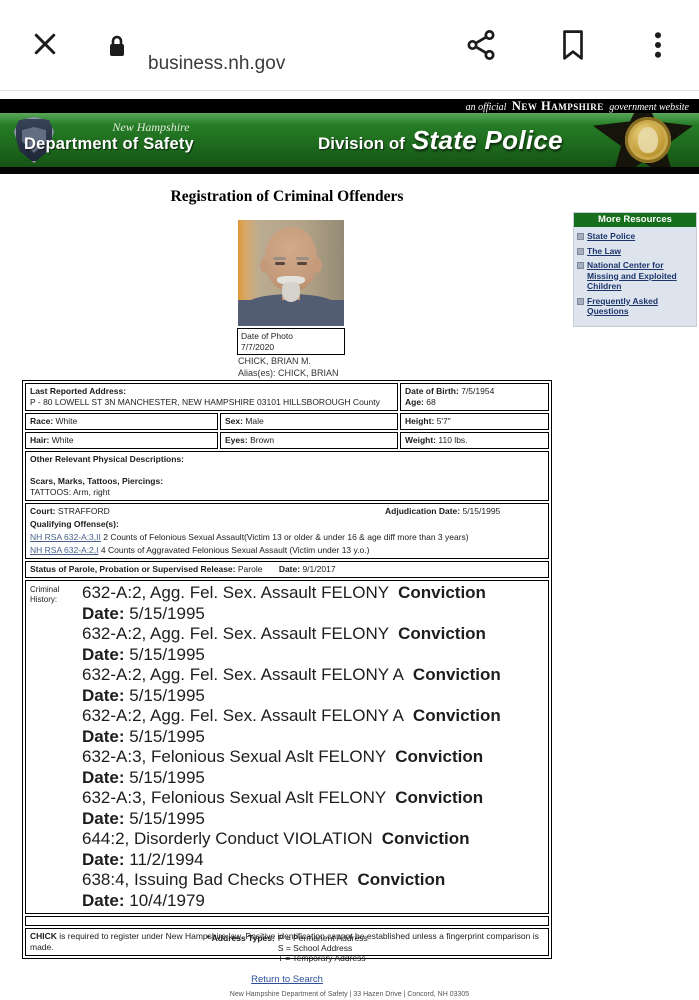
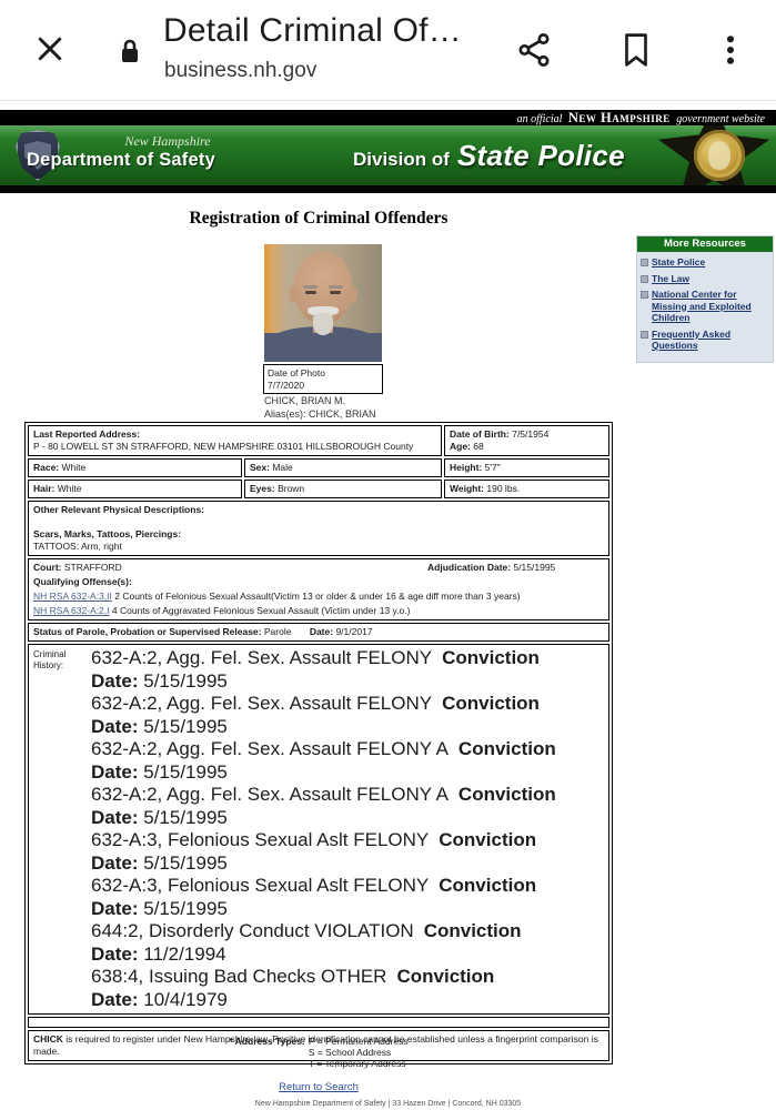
+ Detail Criminal Of…
  business.nh.gov
  an official New Hampshire government website
  New Hampshire
  Department of Safety
  Division of
  State Police
  Registration of Criminal Offenders
  Date of Photo
  7/7/2020
  CHICK, BRIAN M.
  Alias(es): CHICK, BRIAN
  More Resources
  State Police
  The Law
  National Center for Missing and Exploited Children
  Frequently Asked Questions
- Last Reported Address: P - 80 LOWELL ST 3N MANCHESTER, NEW HAMPSHIRE 03101 HILLSBOROUGH County	Date of Birth: 7/5/1954 Age: 68
+ Last Reported Address: P - 80 LOWELL ST 3N STRAFFORD, NEW HAMPSHIRE 03101 HILLSBOROUGH County	Date of Birth: 7/5/1954 Age: 68
  Race: White	Sex: Male	Height: 5'7"
- Hair: White	Eyes: Brown	Weight: 110 lbs.
+ Hair: White	Eyes: Brown	Weight: 190 lbs.
  Other Relevant Physical Descriptions: Scars, Marks, Tattoos, Piercings: TATTOOS: Arm, right
  Court: STRAFFORD Adjudication Date: 5/15/1995 Qualifying Offense(s): NH RSA 632-A:3,II 2 Counts of Felonious Sexual Assault(Victim 13 or older & under 16 & age diff more than 3 years) NH RSA 632-A:2,I 4 Counts of Aggravated Felonious Sexual Assault (Victim under 13 y.o.)
  Status of Parole, Probation or Supervised Release: Parole Date: 9/1/2017
  Criminal History: 632-A:2, Agg. Fel. Sex. Assault FELONY Conviction Date: 5/15/1995 632-A:2, Agg. Fel. Sex. Assault FELONY Conviction Date: 5/15/1995 632-A:2, Agg. Fel. Sex. Assault FELONY A Conviction Date: 5/15/1995 632-A:2, Agg. Fel. Sex. Assault FELONY A Conviction Date: 5/15/1995 632-A:3, Felonious Sexual Aslt FELONY Conviction Date: 5/15/1995 632-A:3, Felonious Sexual Aslt FELONY Conviction Date: 5/15/1995 644:2, Disorderly Conduct VIOLATION Conviction Date: 11/2/1994 638:4, Issuing Bad Checks OTHER Conviction Date: 10/4/1979
  CHICK is required to register under New Hampshire law. Positive identification cannot be established unless a fingerprint comparison is made.
  * Address Types:
  P = Permanent Address
  S = School Address
  T = Temporary Address
  Return to Search
